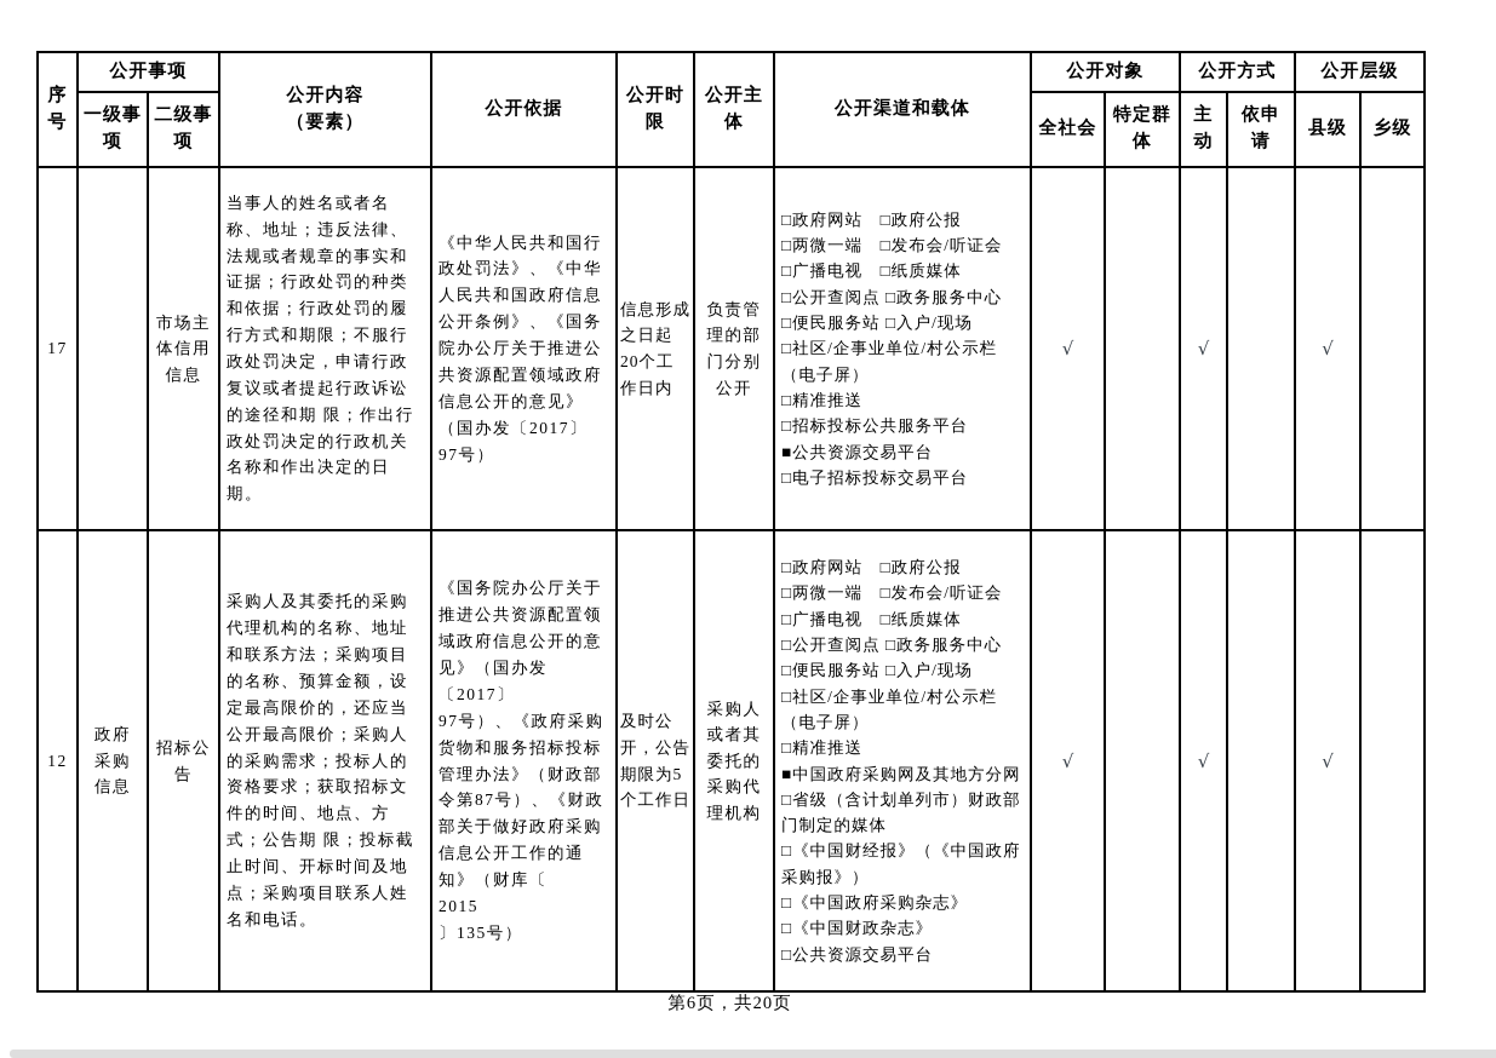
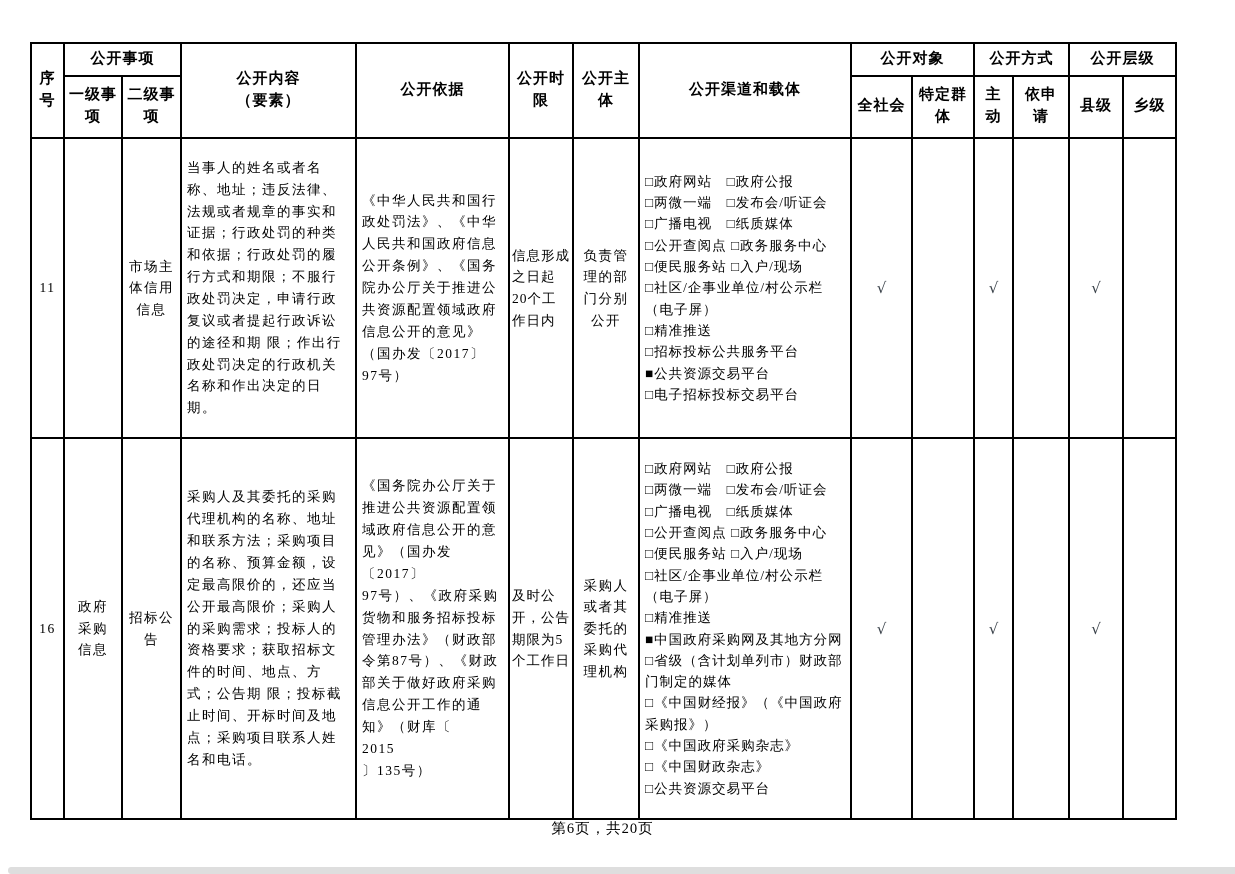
  序 号	公开事项	公开内容 （要素）	公开依据	公开时 限	公开主 体	公开渠道和载体	公开对象	公开方式	公开层级
  一级事 项	二级事 项	全社会	特定群 体	主 动	依申 请	县级	乡级
- 17		市场主体信用信息	当事人的姓名或者名称、地址；违反法律、法规或者规章的事实和证据；行政处罚的种类和依据；行政处罚的履行方式和期限；不服行政处罚决定，申请行政复议或者提起行政诉讼的途径和期 限；作出行政处罚决定的行政机关名称和作出决定的日期。	《中华人民共和国行政处罚法》、《中华人民共和国政府信息公开条例》、《国务院办公厅关于推进公共资源配置领域政府信息公开的意见》（国办发〔2017〕 97号）	信息形成之日起20个工作日内	负责管理的部门分别公开	□政府网站 □政府公报 □两微一端 □发布会/听证会 □广播电视 □纸质媒体 □公开查阅点 □政务服务中心 □便民服务站 □入户/现场 □社区/企事业单位/村公示栏（电子屏） □精准推送 □招标投标公共服务平台 ■公共资源交易平台 □电子招标投标交易平台	√		√		√
+ 11		市场主体信用信息	当事人的姓名或者名称、地址；违反法律、法规或者规章的事实和证据；行政处罚的种类和依据；行政处罚的履行方式和期限；不服行政处罚决定，申请行政复议或者提起行政诉讼的途径和期 限；作出行政处罚决定的行政机关名称和作出决定的日期。	《中华人民共和国行政处罚法》、《中华人民共和国政府信息公开条例》、《国务院办公厅关于推进公共资源配置领域政府信息公开的意见》（国办发〔2017〕 97号）	信息形成之日起20个工作日内	负责管理的部门分别公开	□政府网站 □政府公报 □两微一端 □发布会/听证会 □广播电视 □纸质媒体 □公开查阅点 □政务服务中心 □便民服务站 □入户/现场 □社区/企事业单位/村公示栏（电子屏） □精准推送 □招标投标公共服务平台 ■公共资源交易平台 □电子招标投标交易平台	√		√		√
- 12	政府采购信息	招标公告	采购人及其委托的采购代理机构的名称、地址和联系方法；采购项目的名称、预算金额，设定最高限价的，还应当公开最高限价；采购人的采购需求；投标人的资格要求；获取招标文件的时间、地点、方式；公告期 限；投标截止时间、开标时间及地点；采购项目联系人姓名和电话。	《国务院办公厅关于推进公共资源配置领域政府信息公开的意见》（国办发〔2017〕 97号）、《政府采购货物和服务招标投标管理办法》（财政部令第87号）、《财政部关于做好政府采购信息公开工作的通知》（财库〔 2015 〕135号）	及时公开，公告期限为5个工作日	采购人或者其委托的采购代理机构	□政府网站 □政府公报 □两微一端 □发布会/听证会 □广播电视 □纸质媒体 □公开查阅点 □政务服务中心 □便民服务站 □入户/现场 □社区/企事业单位/村公示栏（电子屏） □精准推送 ■中国政府采购网及其地方分网 □省级（含计划单列市）财政部门制定的媒体 □《中国财经报》（《中国政府采购报》） □《中国政府采购杂志》 □《中国财政杂志》 □公共资源交易平台	√		√		√
+ 16	政府采购信息	招标公告	采购人及其委托的采购代理机构的名称、地址和联系方法；采购项目的名称、预算金额，设定最高限价的，还应当公开最高限价；采购人的采购需求；投标人的资格要求；获取招标文件的时间、地点、方式；公告期 限；投标截止时间、开标时间及地点；采购项目联系人姓名和电话。	《国务院办公厅关于推进公共资源配置领域政府信息公开的意见》（国办发〔2017〕 97号）、《政府采购货物和服务招标投标管理办法》（财政部令第87号）、《财政部关于做好政府采购信息公开工作的通知》（财库〔 2015 〕135号）	及时公开，公告期限为5个工作日	采购人或者其委托的采购代理机构	□政府网站 □政府公报 □两微一端 □发布会/听证会 □广播电视 □纸质媒体 □公开查阅点 □政务服务中心 □便民服务站 □入户/现场 □社区/企事业单位/村公示栏（电子屏） □精准推送 ■中国政府采购网及其地方分网 □省级（含计划单列市）财政部门制定的媒体 □《中国财经报》（《中国政府采购报》） □《中国政府采购杂志》 □《中国财政杂志》 □公共资源交易平台	√		√		√
  第6页，共20页
